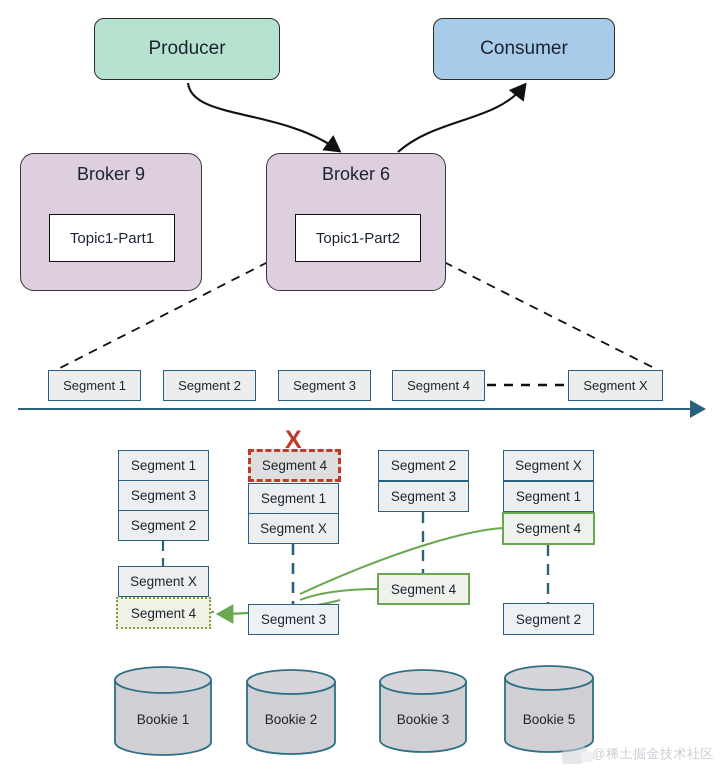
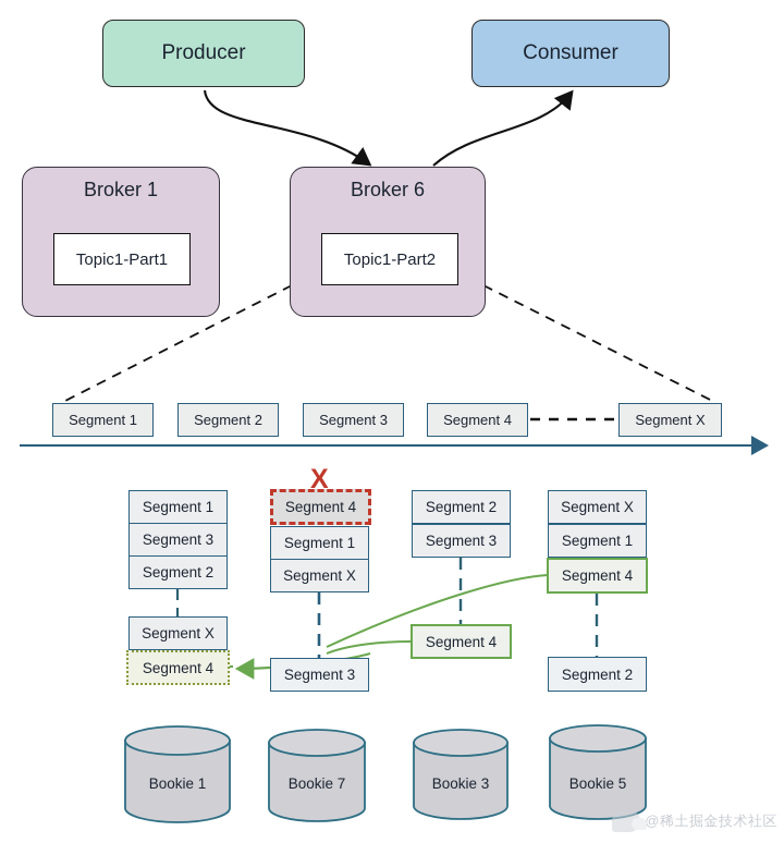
  Producer
  Consumer
- Broker 9
+ Broker 1
  Topic1-Part1
  Broker 6
  Topic1-Part2
  Segment 1
  Segment 2
  Segment 3
  Segment 4
  Segment X
  Segment 1
  Segment 3
  Segment 2
  Segment X
  Segment 4
  X
  Segment 4
  Segment 1
  Segment X
  Segment 3
  Segment 2
  Segment 3
  Segment 4
  Segment X
  Segment 1
  Segment 4
  Segment 2
  Bookie 1
- Bookie 2
+ Bookie 7
  Bookie 3
  Bookie 5
  @稀土掘金技术社区
